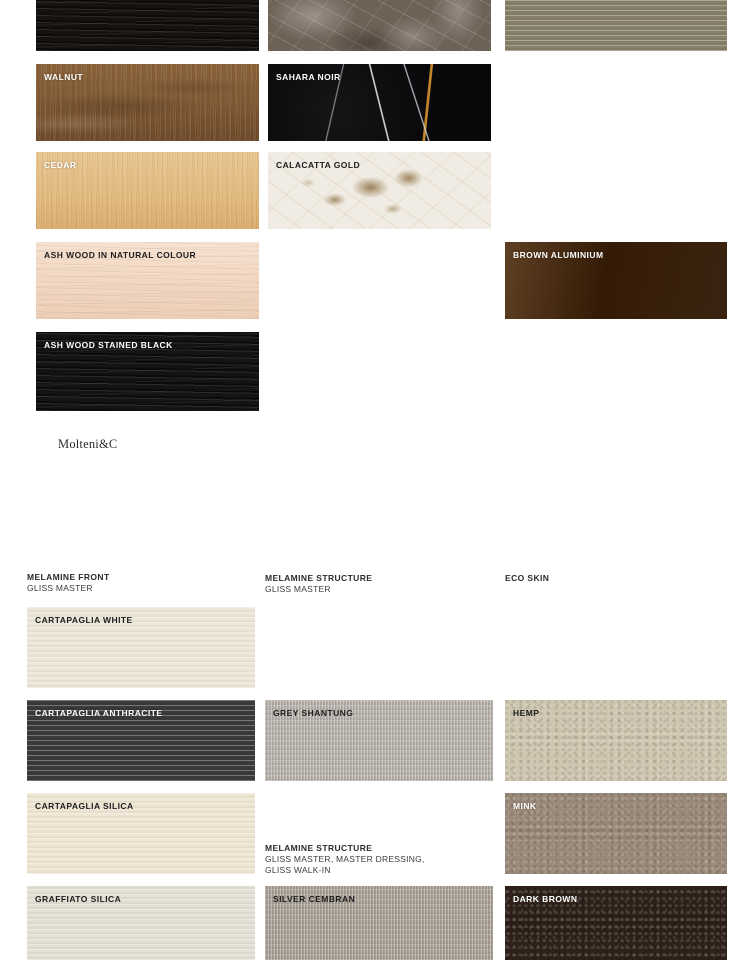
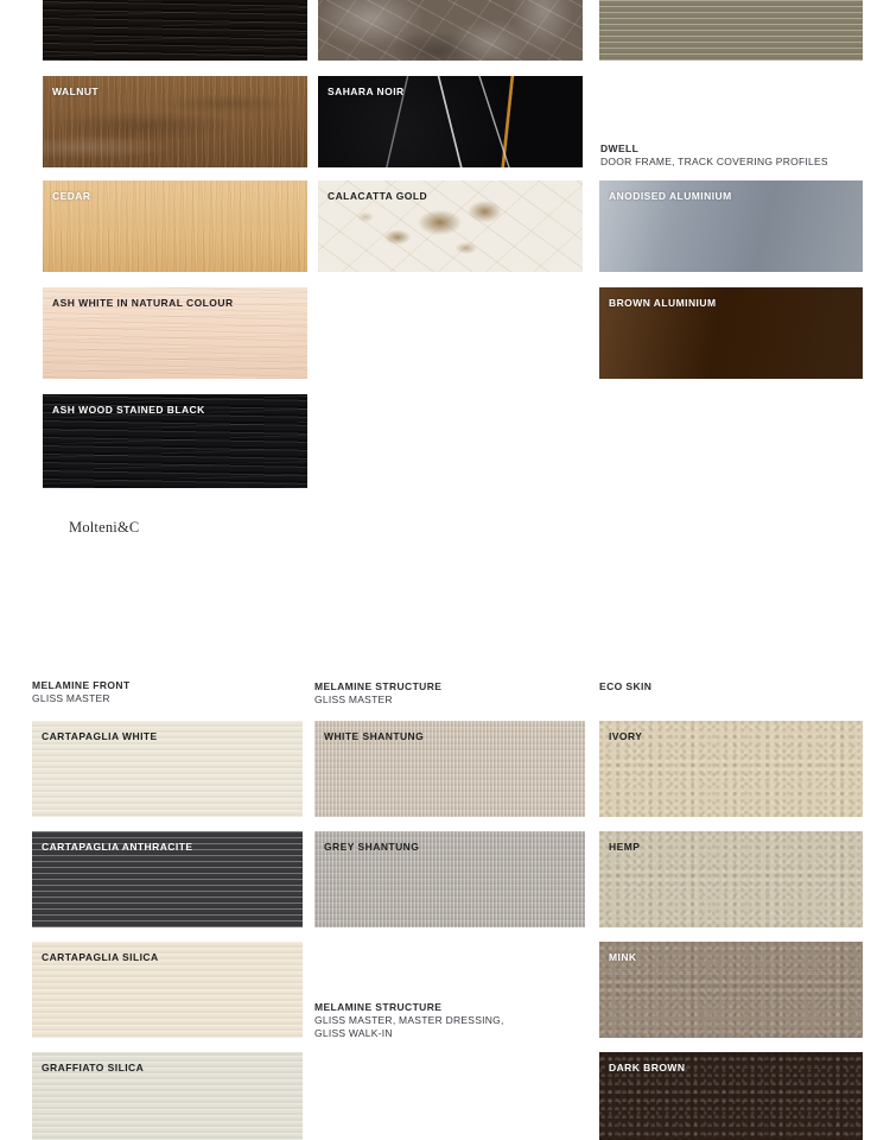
  WALNUT
  SAHARA NOIR
+ DWELL
+ DOOR FRAME, TRACK COVERING PROFILES
  CEDAR
  CALACATTA GOLD
+ ANODISED ALUMINIUM
- ASH WOOD IN NATURAL COLOUR
+ ASH WHITE IN NATURAL COLOUR
  BROWN ALUMINIUM
  ASH WOOD STAINED BLACK
  Molteni&C
  MELAMINE FRONT
  GLISS MASTER
  MELAMINE STRUCTURE
  GLISS MASTER
  ECO SKIN
  CARTAPAGLIA WHITE
+ WHITE SHANTUNG
+ IVORY
  CARTAPAGLIA ANTHRACITE
  GREY SHANTUNG
  HEMP
  CARTAPAGLIA SILICA
  MELAMINE STRUCTURE
  GLISS MASTER, MASTER DRESSING,
  GLISS WALK-IN
  MINK
  GRAFFIATO SILICA
- SILVER CEMBRAN
  DARK BROWN
